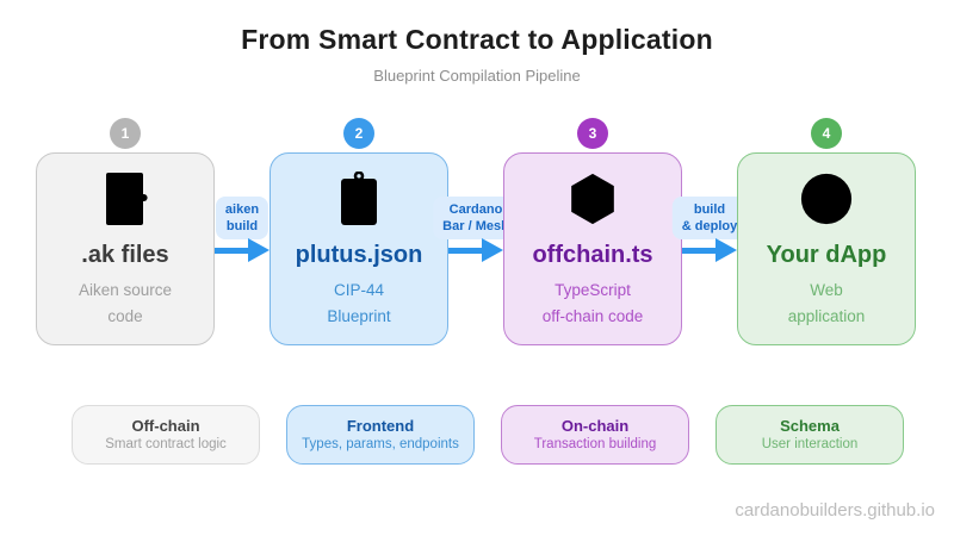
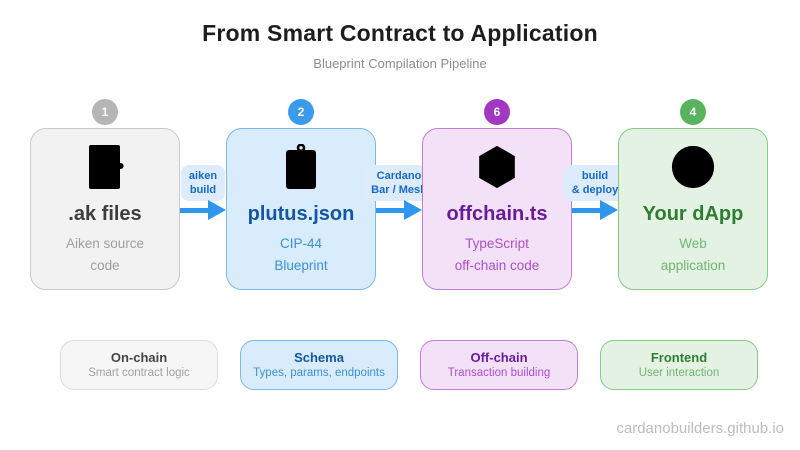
  From Smart Contract to Application
  Blueprint Compilation Pipeline
  1
  .ak files
  Aiken source
  code
  aiken
  build
  2
  plutus.json
  CIP-44
  Blueprint
  Cardano
  Bar / Mes
- 3
+ 6
  offchain.ts
  TypeScript
  off-chain code
  build
  & deploy
  4
  Your dApp
  Web
  application
- Off-chain
+ On-chain
  Smart contract logic
- Frontend
+ Schema
  Types, params, endpoints
- On-chain
+ Off-chain
  Transaction building
- Schema
+ Frontend
  User interaction
  cardanobuilders.github.io
